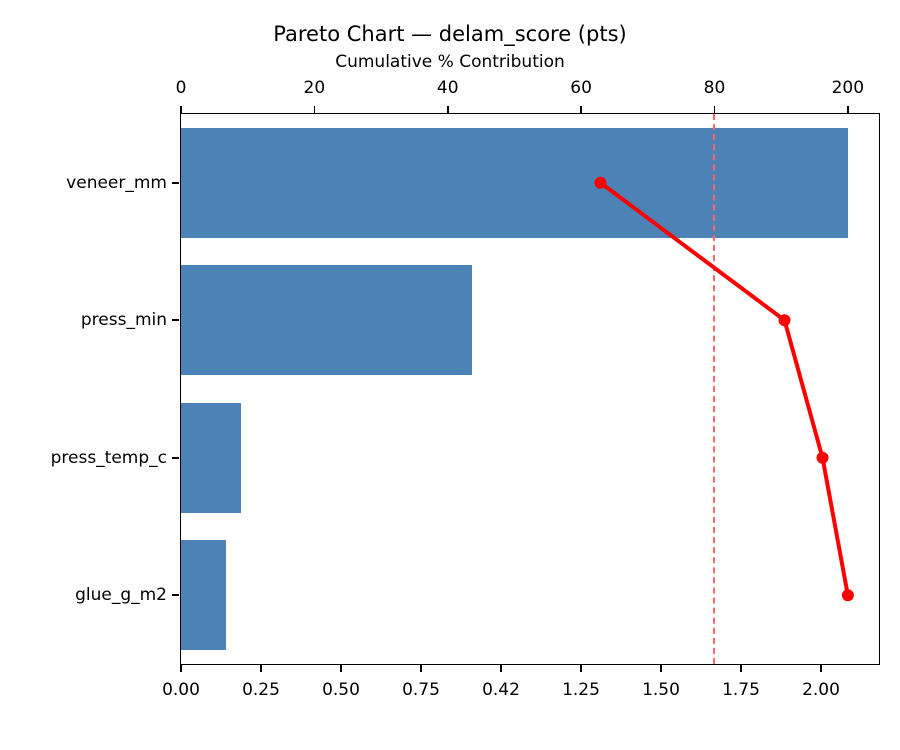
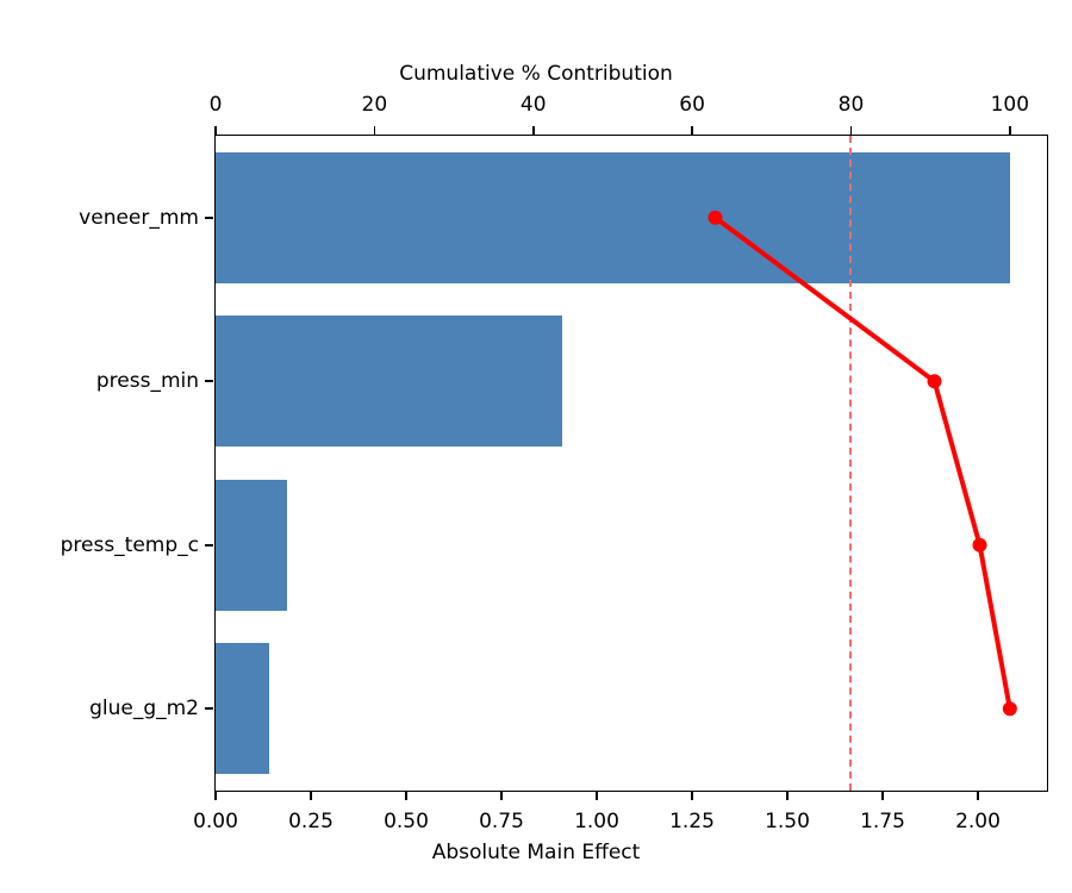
- Pareto Chart — delam_score (pts)
  Cumulative % Contribution
  0
  20
  40
  60
  80
- 200
+ 100
  0.00
  0.25
  0.50
  0.75
- 0.42
+ 1.00
  1.25
  1.50
  1.75
  2.00
  veneer_mm
  press_min
  press_temp_c
  glue_g_m2
+ Absolute Main Effect
